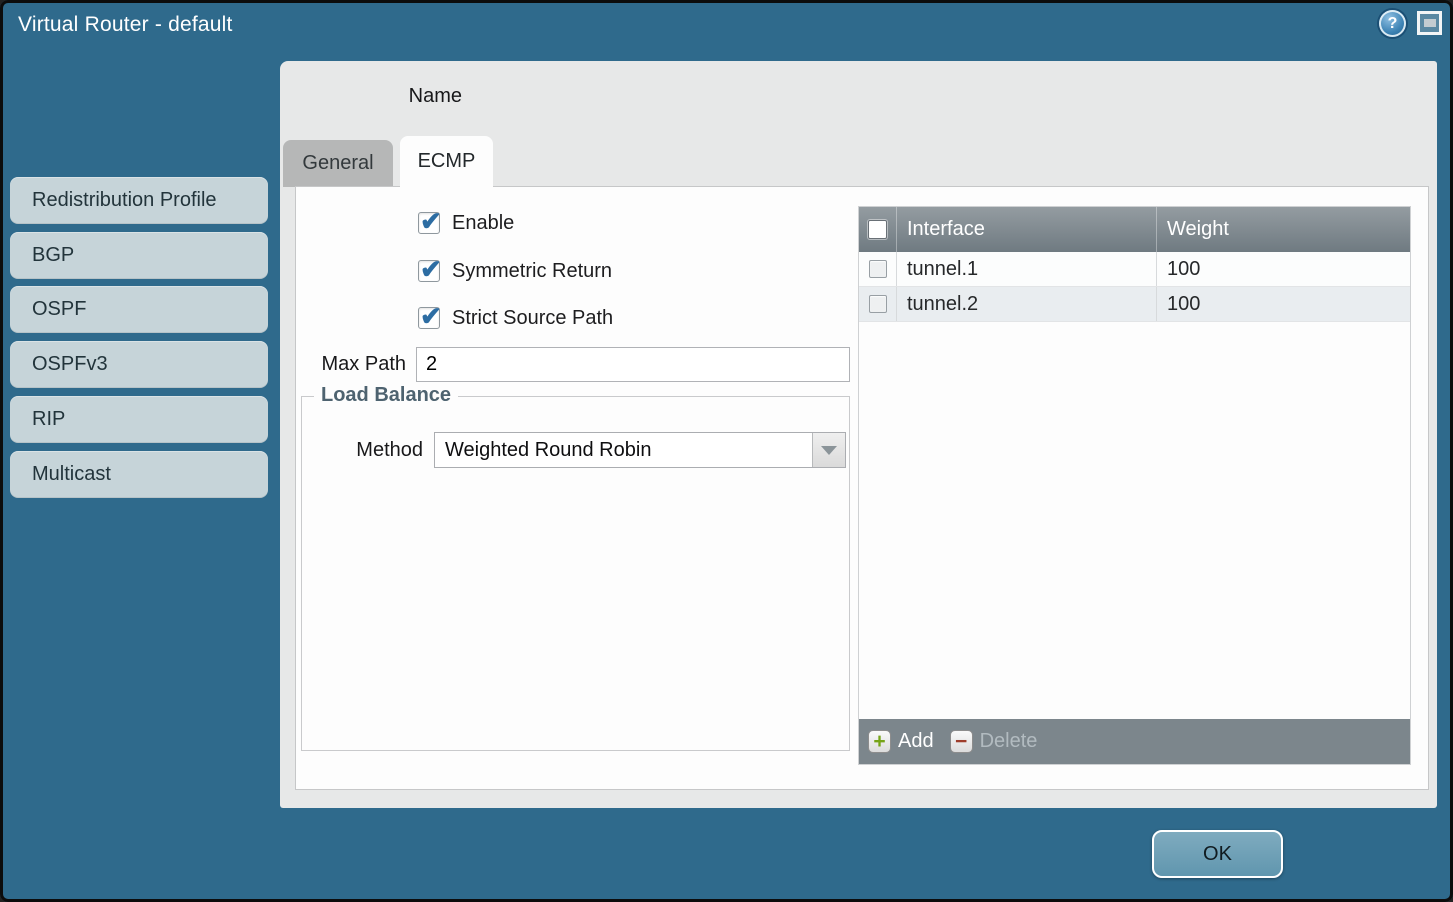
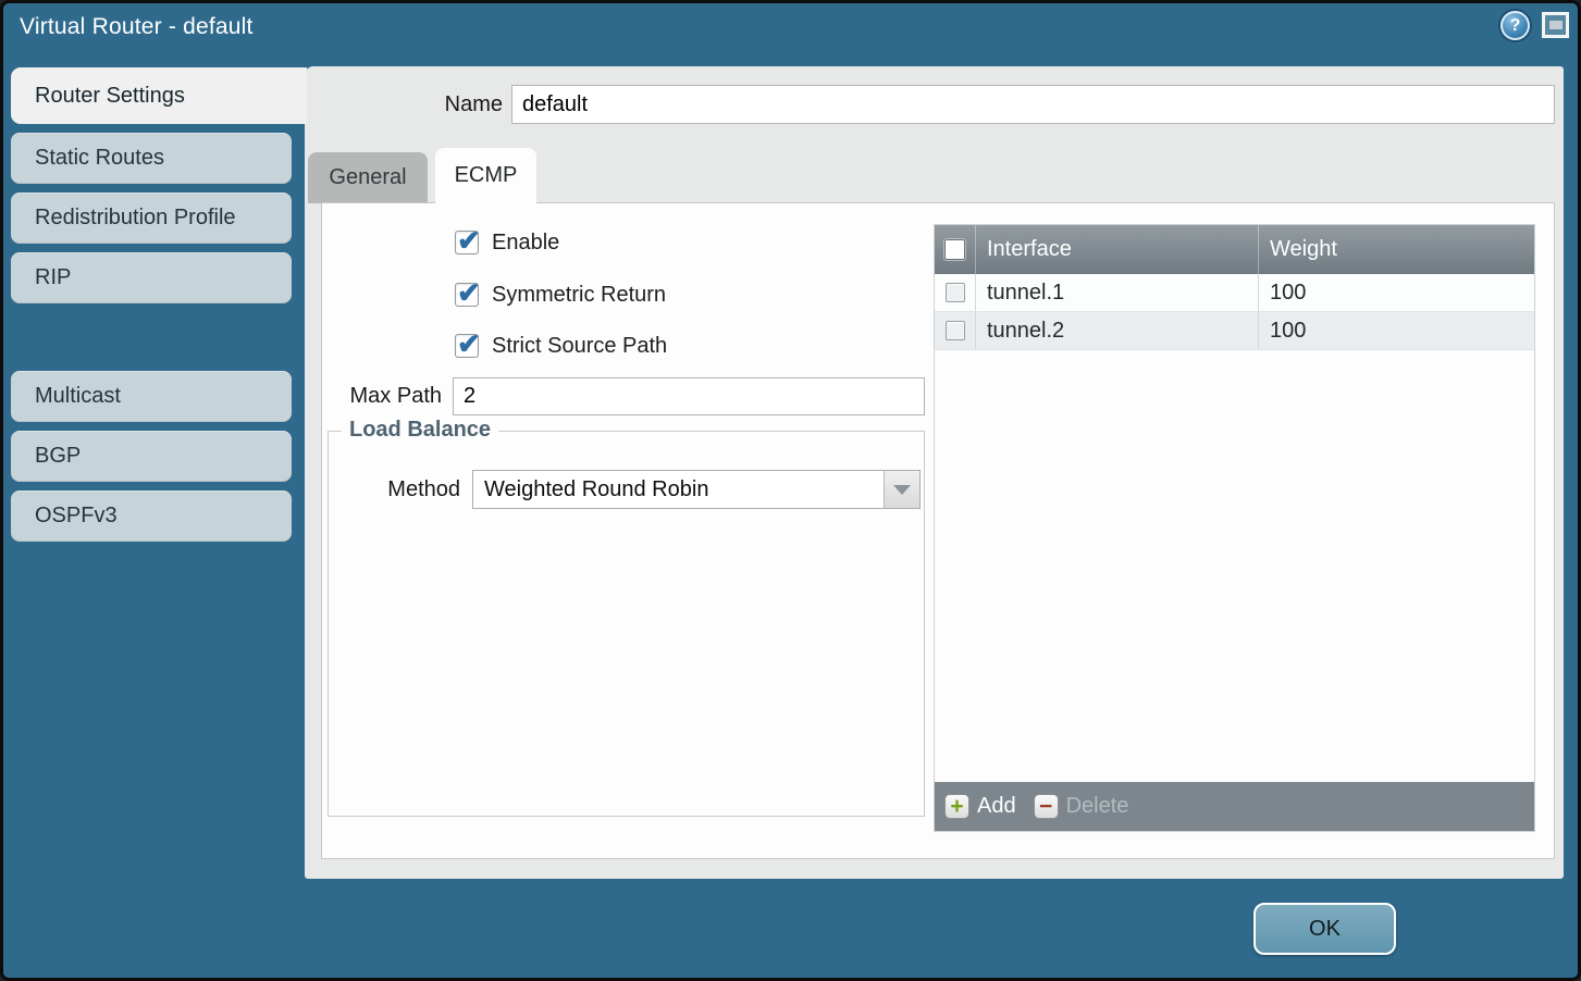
  Virtual Router - default
+ Router Settings
+ Static Routes
  Redistribution Profile
- BGP
+ RIP
- OSPF
- OSPFv3
+ Multicast
- RIP
+ BGP
- Multicast
+ OSPFv3
  Name
+ default
  General
  ECMP
  Enable
  Symmetric Return
  Strict Source Path
  Max Path
  2
  Load Balance
  Method
  Weighted Round Robin
  Interface
  Weight
  tunnel.1
  100
  tunnel.2
  100
  Add
  Delete
  OK
